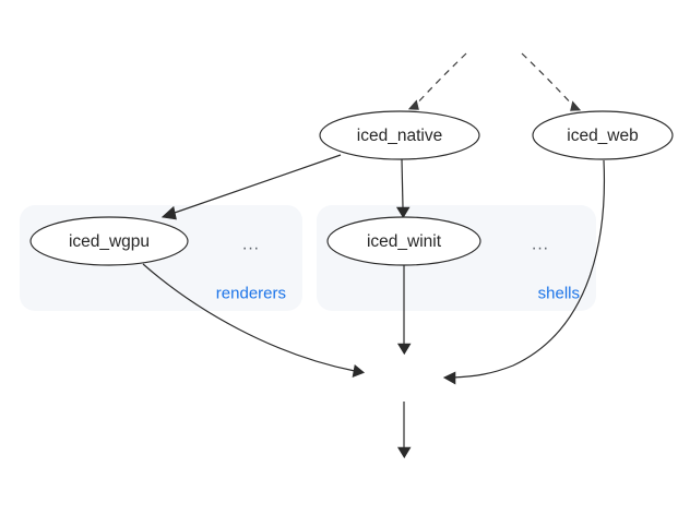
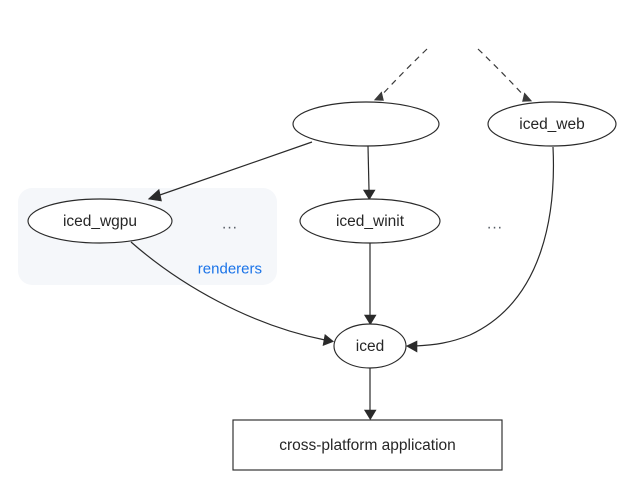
  renderers
- shells
- iced_native
  iced_web
  iced_wgpu
  iced_winit
+ iced
+ cross-platform application
  ...
  ...
